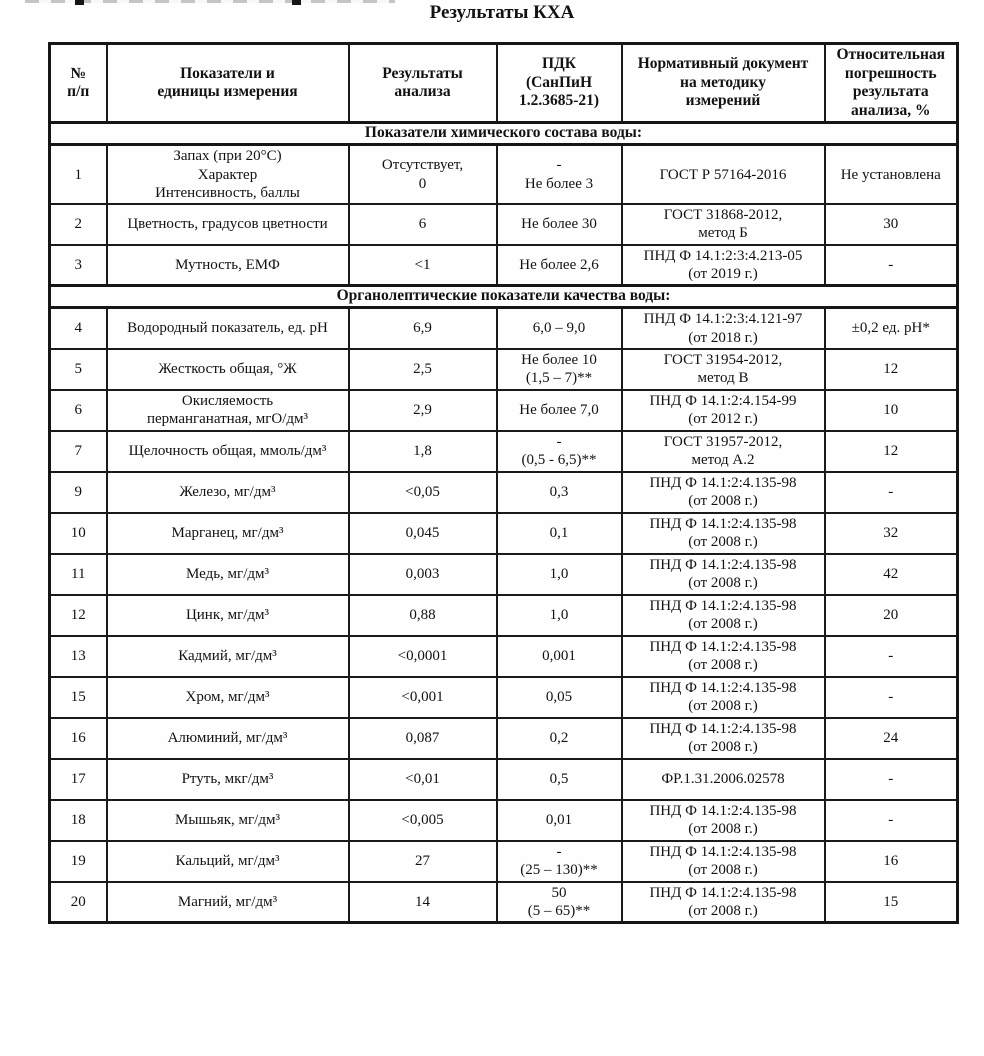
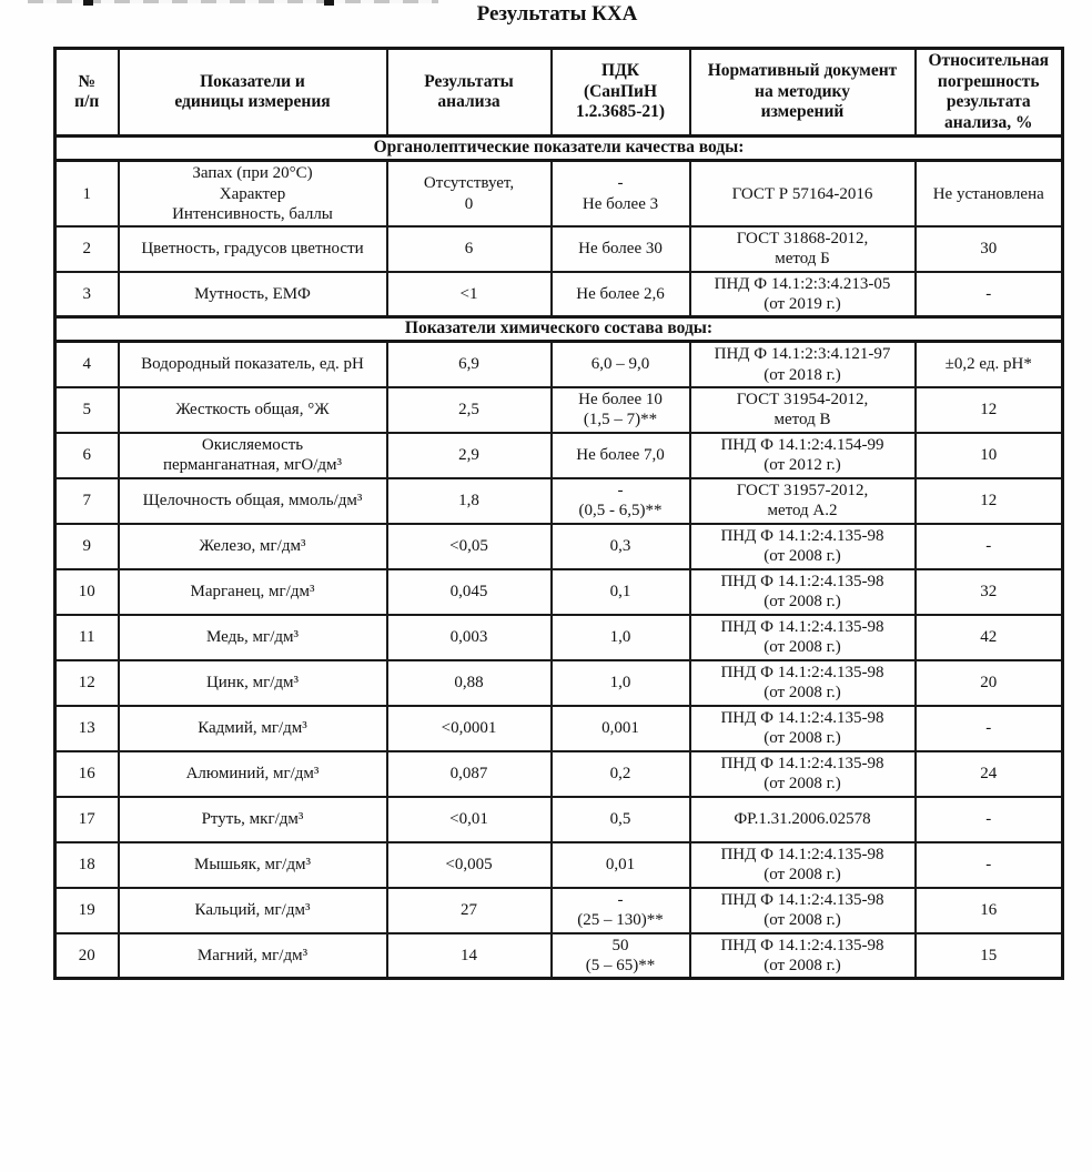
  Результаты КХА
  № п/п	Показатели и единицы измерения	Результаты анализа	ПДК (СанПиН 1.2.3685-21)	Нормативный документ на методику измерений	Относительная погрешность результата анализа, %
- Показатели химического состава воды:
+ Органолептические показатели качества воды:
  1	Запах (при 20°С) Характер Интенсивность, баллы	Отсутствует, 0	- Не более 3	ГОСТ Р 57164-2016	Не установлена
  2	Цветность, градусов цветности	6	Не более 30	ГОСТ 31868-2012, метод Б	30
  3	Мутность, ЕМФ	<1	Не более 2,6	ПНД Ф 14.1:2:3:4.213-05 (от 2019 г.)	-
- Органолептические показатели качества воды:
+ Показатели химического состава воды:
  4	Водородный показатель, ед. рН	6,9	6,0 – 9,0	ПНД Ф 14.1:2:3:4.121-97 (от 2018 г.)	±0,2 ед. рН*
  5	Жесткость общая, °Ж	2,5	Не более 10 (1,5 – 7)**	ГОСТ 31954-2012, метод В	12
  6	Окисляемость перманганатная, мгО/дм³	2,9	Не более 7,0	ПНД Ф 14.1:2:4.154-99 (от 2012 г.)	10
  7	Щелочность общая, ммоль/дм³	1,8	- (0,5 - 6,5)**	ГОСТ 31957-2012, метод А.2	12
  9	Железо, мг/дм³	<0,05	0,3	ПНД Ф 14.1:2:4.135-98 (от 2008 г.)	-
  10	Марганец, мг/дм³	0,045	0,1	ПНД Ф 14.1:2:4.135-98 (от 2008 г.)	32
  11	Медь, мг/дм³	0,003	1,0	ПНД Ф 14.1:2:4.135-98 (от 2008 г.)	42
  12	Цинк, мг/дм³	0,88	1,0	ПНД Ф 14.1:2:4.135-98 (от 2008 г.)	20
  13	Кадмий, мг/дм³	<0,0001	0,001	ПНД Ф 14.1:2:4.135-98 (от 2008 г.)	-
- 15	Хром, мг/дм³	<0,001	0,05	ПНД Ф 14.1:2:4.135-98 (от 2008 г.)	-
  16	Алюминий, мг/дм³	0,087	0,2	ПНД Ф 14.1:2:4.135-98 (от 2008 г.)	24
  17	Ртуть, мкг/дм³	<0,01	0,5	ФР.1.31.2006.02578	-
  18	Мышьяк, мг/дм³	<0,005	0,01	ПНД Ф 14.1:2:4.135-98 (от 2008 г.)	-
  19	Кальций, мг/дм³	27	- (25 – 130)**	ПНД Ф 14.1:2:4.135-98 (от 2008 г.)	16
  20	Магний, мг/дм³	14	50 (5 – 65)**	ПНД Ф 14.1:2:4.135-98 (от 2008 г.)	15
